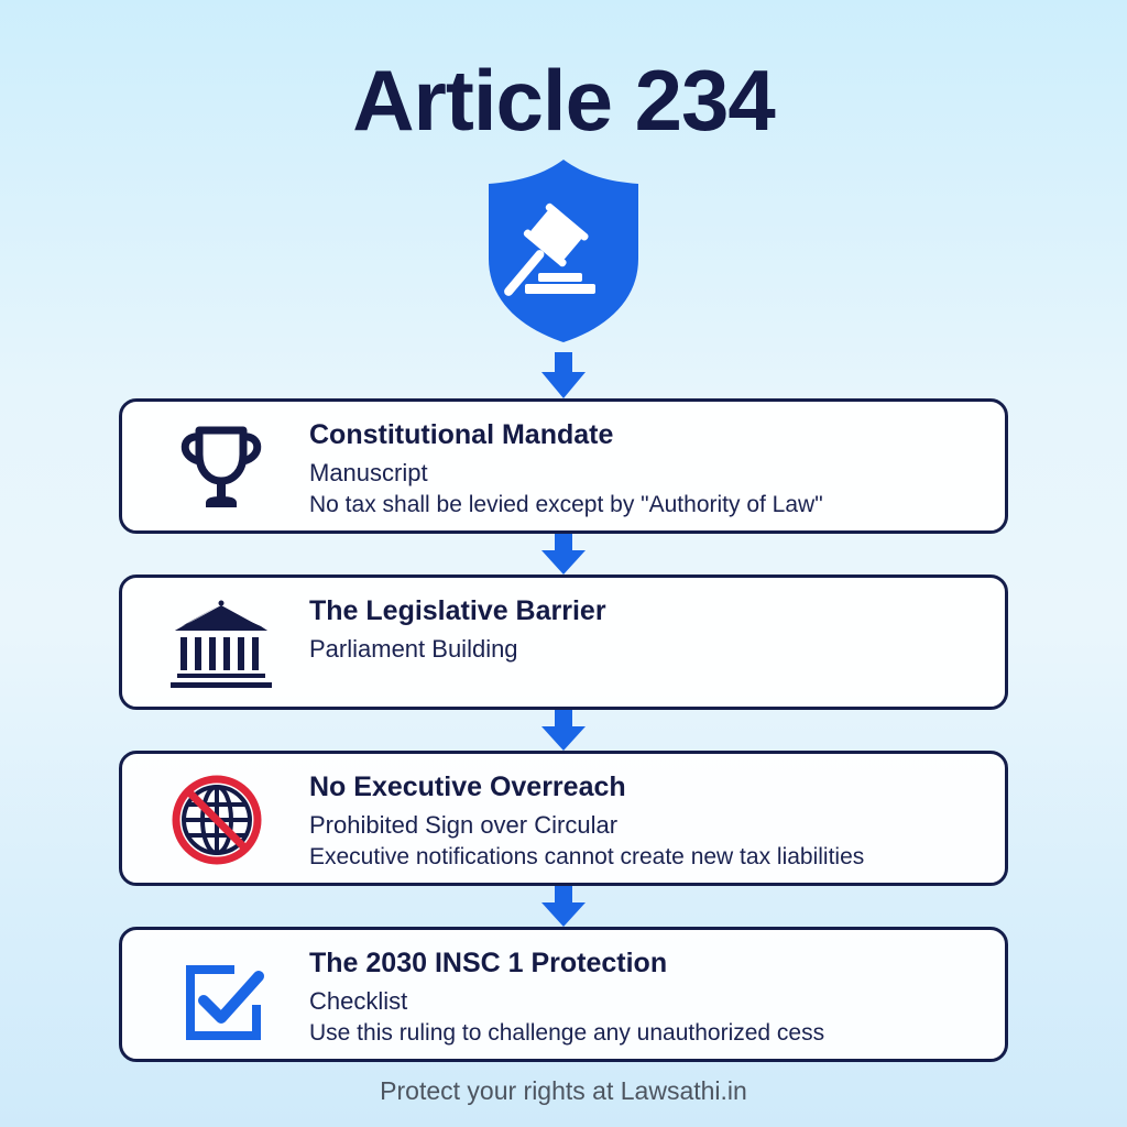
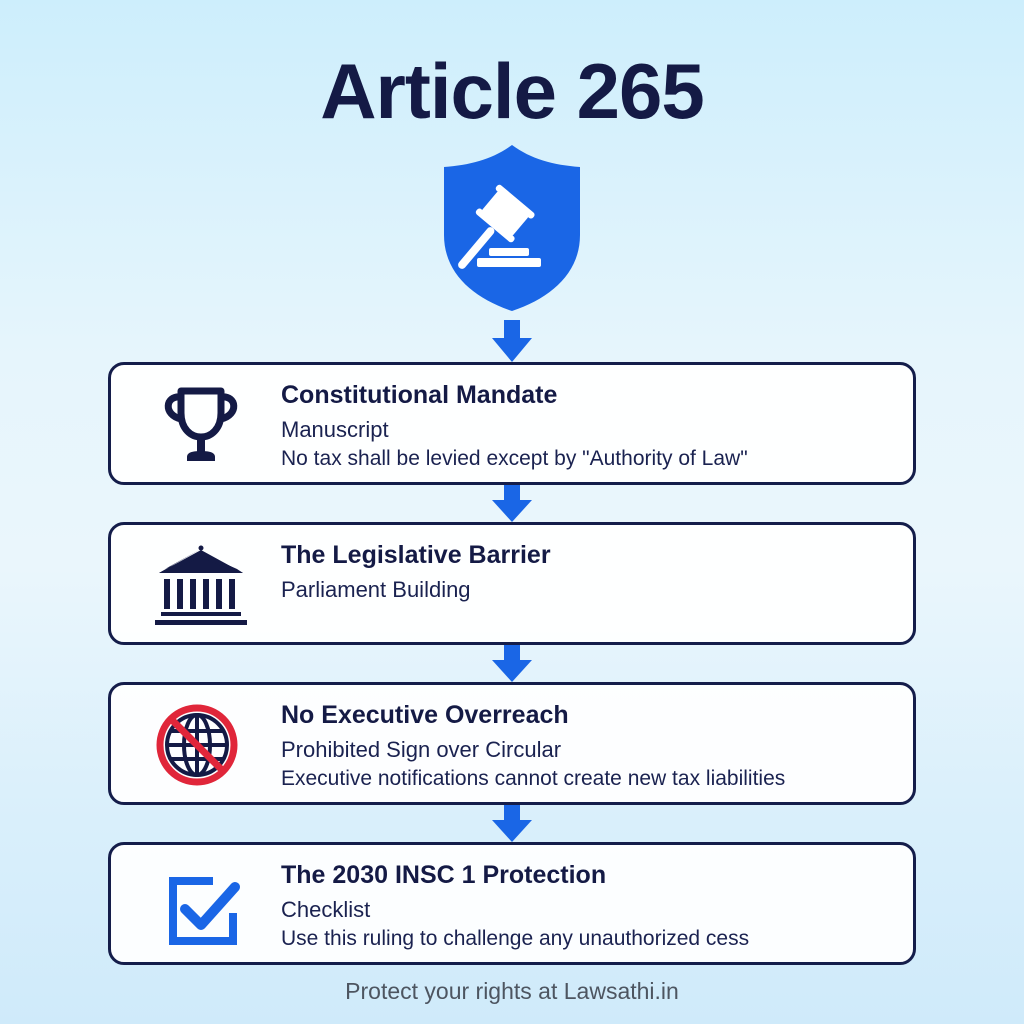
- Article 234
+ Article 265
  Constitutional Mandate
  Manuscript
  No tax shall be levied except by "Authority of Law"
  The Legislative Barrier
  Parliament Building
  No Executive Overreach
  Prohibited Sign over Circular
  Executive notifications cannot create new tax liabilities
  The 2030 INSC 1 Protection
  Checklist
  Use this ruling to challenge any unauthorized cess
  Protect your rights at Lawsathi.in
